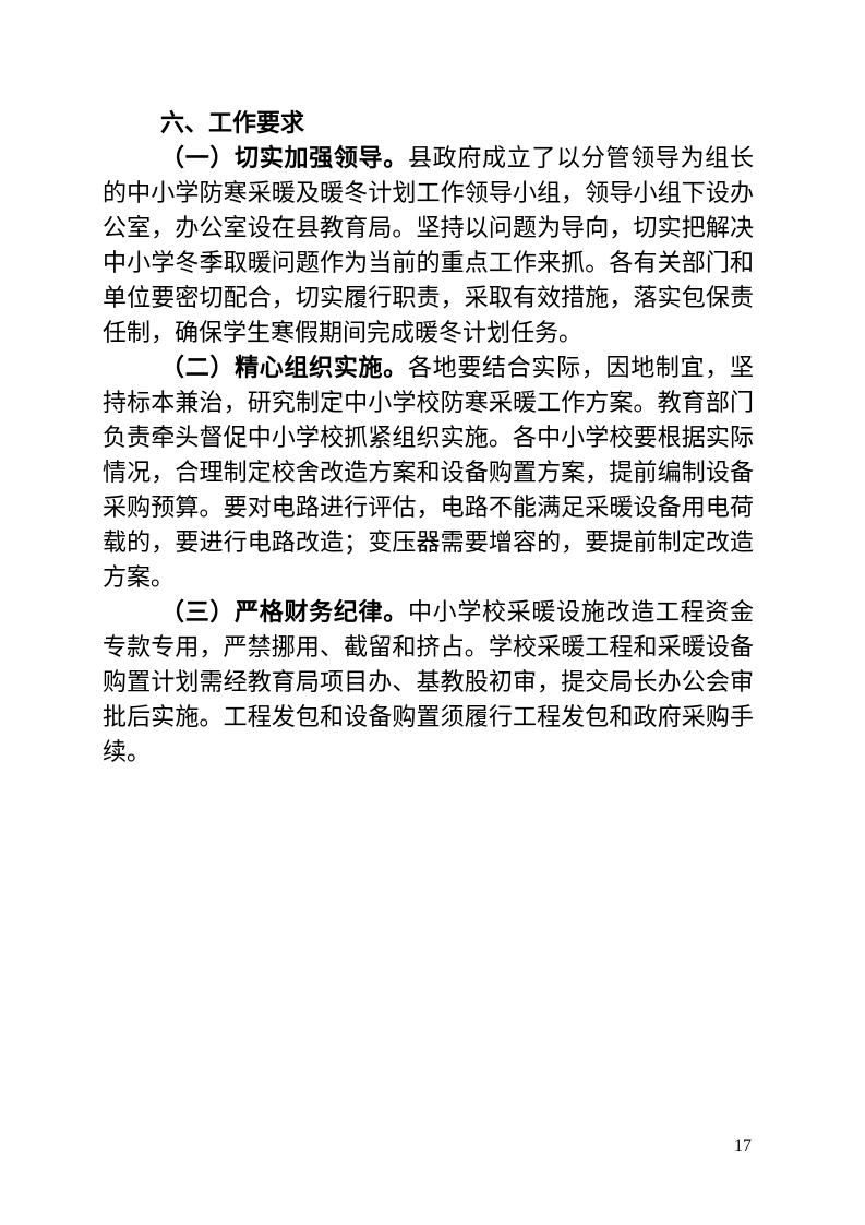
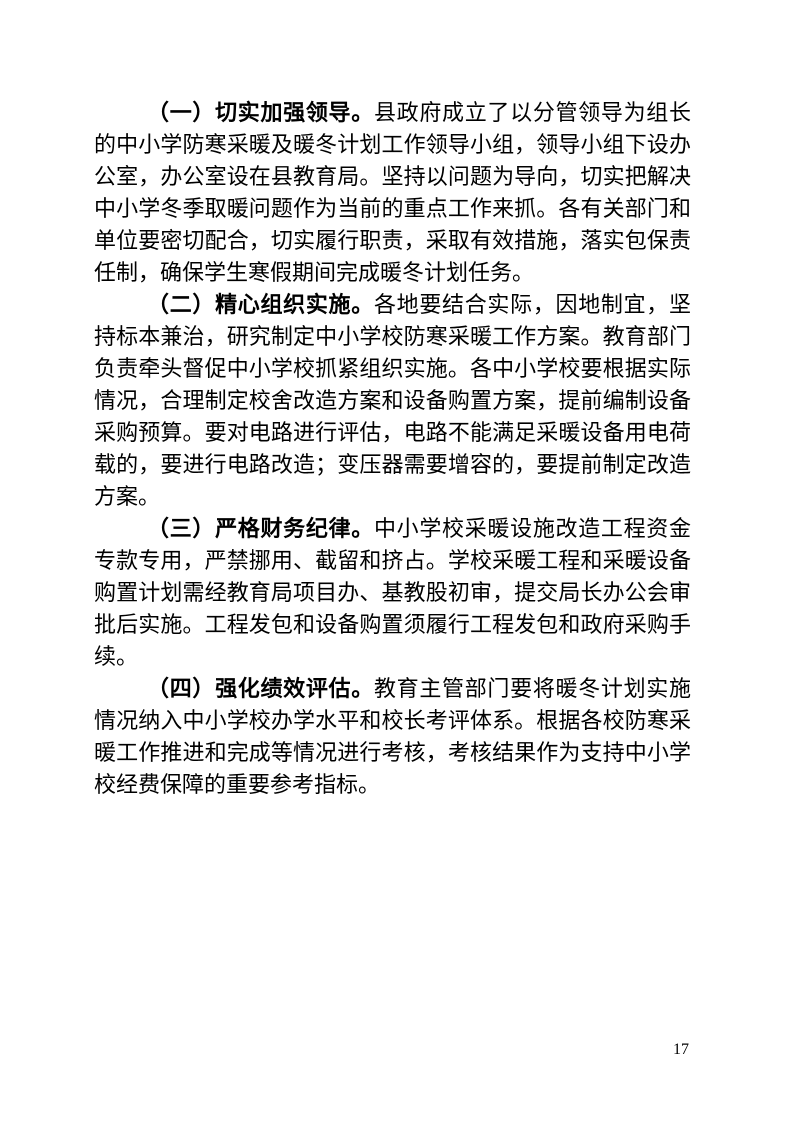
- 六、工作要求
  （一）切实加强领导。县政府成立了以分管领导为组长的中小学防寒采暖及暖冬计划工作领导小组，领导小组下设办公室，办公室设在县教育局。坚持以问题为导向，切实把解决中小学冬季取暖问题作为当前的重点工作来抓。各有关部门和单位要密切配合，切实履行职责，采取有效措施，落实包保责任制，确保学生寒假期间完成暖冬计划任务。
  （二）精心组织实施。各地要结合实际，因地制宜，坚持标本兼治，研究制定中小学校防寒采暖工作方案。教育部门负责牵头督促中小学校抓紧组织实施。各中小学校要根据实际情况，合理制定校舍改造方案和设备购置方案，提前编制设备采购预算。要对电路进行评估，电路不能满足采暖设备用电荷载的，要进行电路改造；变压器需要增容的，要提前制定改造方案。
  （三）严格财务纪律。中小学校采暖设施改造工程资金专款专用，严禁挪用、截留和挤占。学校采暖工程和采暖设备购置计划需经教育局项目办、基教股初审，提交局长办公会审批后实施。工程发包和设备购置须履行工程发包和政府采购手续。
+ （四）强化绩效评估。教育主管部门要将暖冬计划实施情况纳入中小学校办学水平和校长考评体系。根据各校防寒采暖工作推进和完成等情况进行考核，考核结果作为支持中小学校经费保障的重要参考指标。
  17
